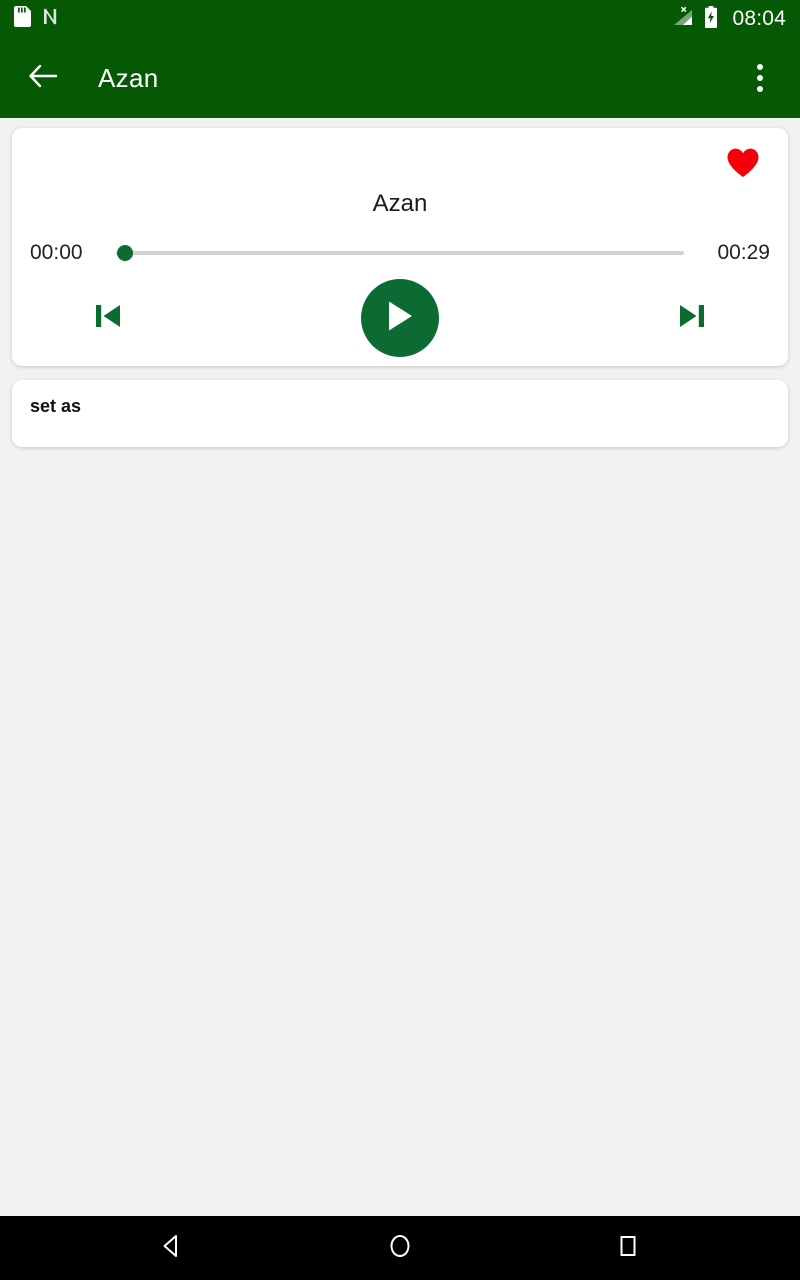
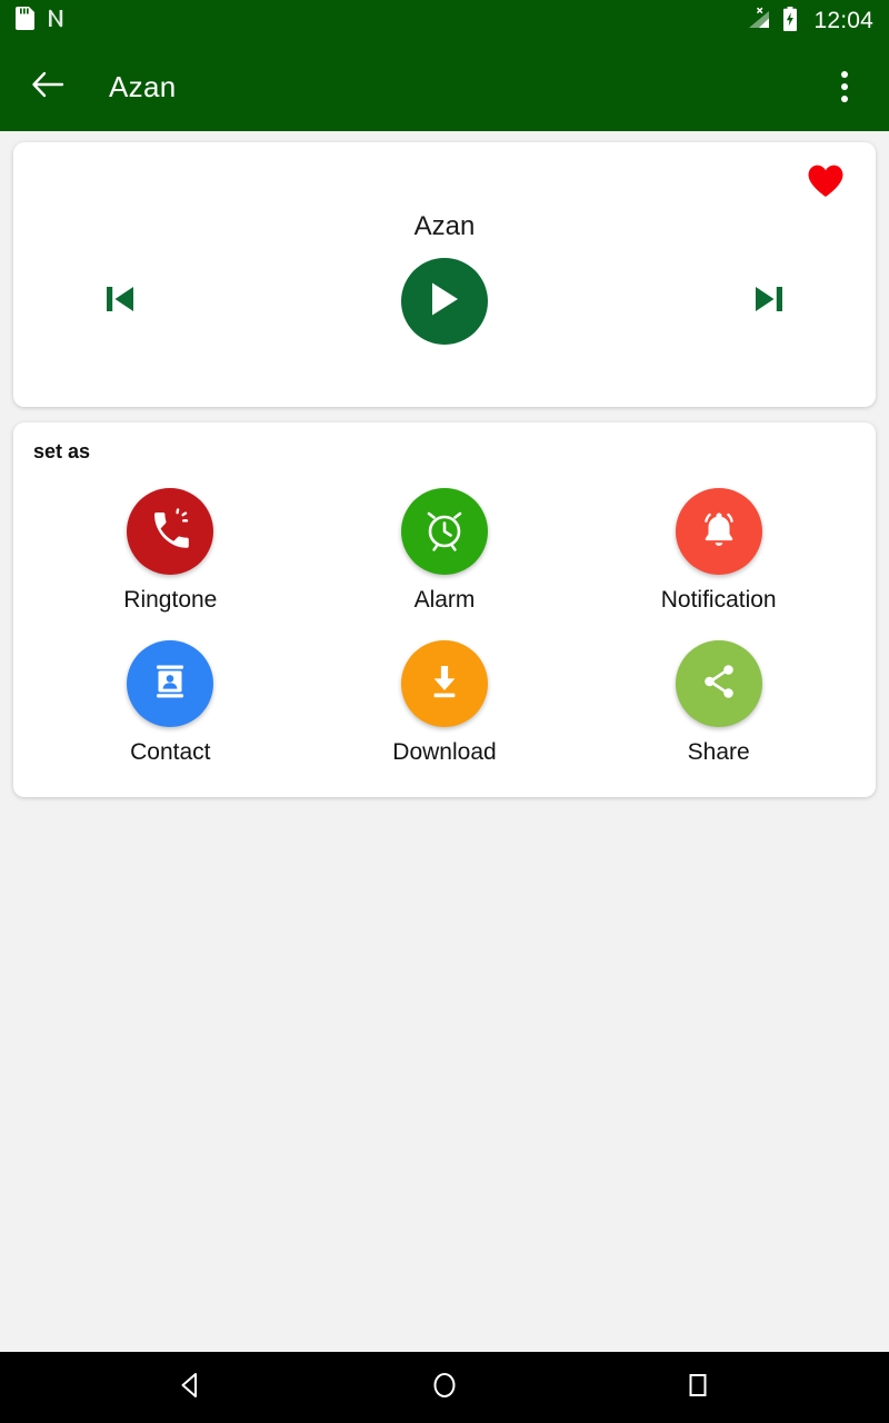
- 08:04
+ 12:04
  Azan
  Azan
- 00:00
- 00:29
  set as
+ Ringtone
+ Alarm
+ Notification
+ Contact
+ Download
+ Share
